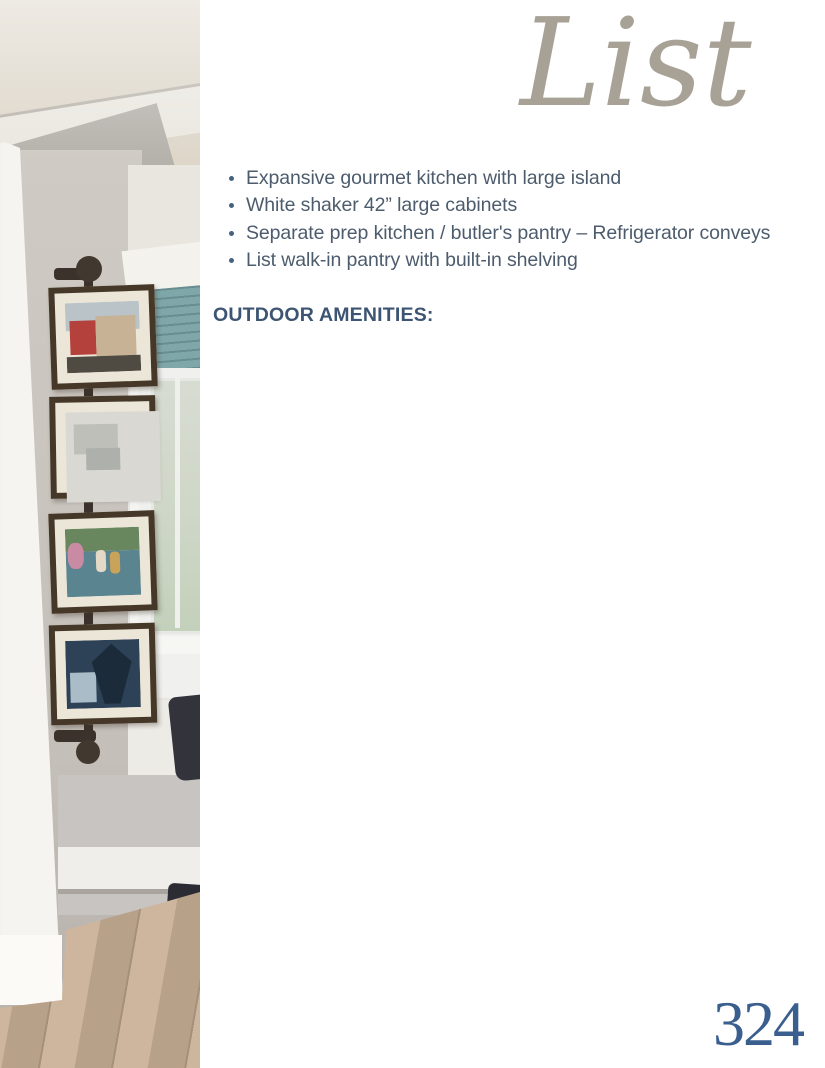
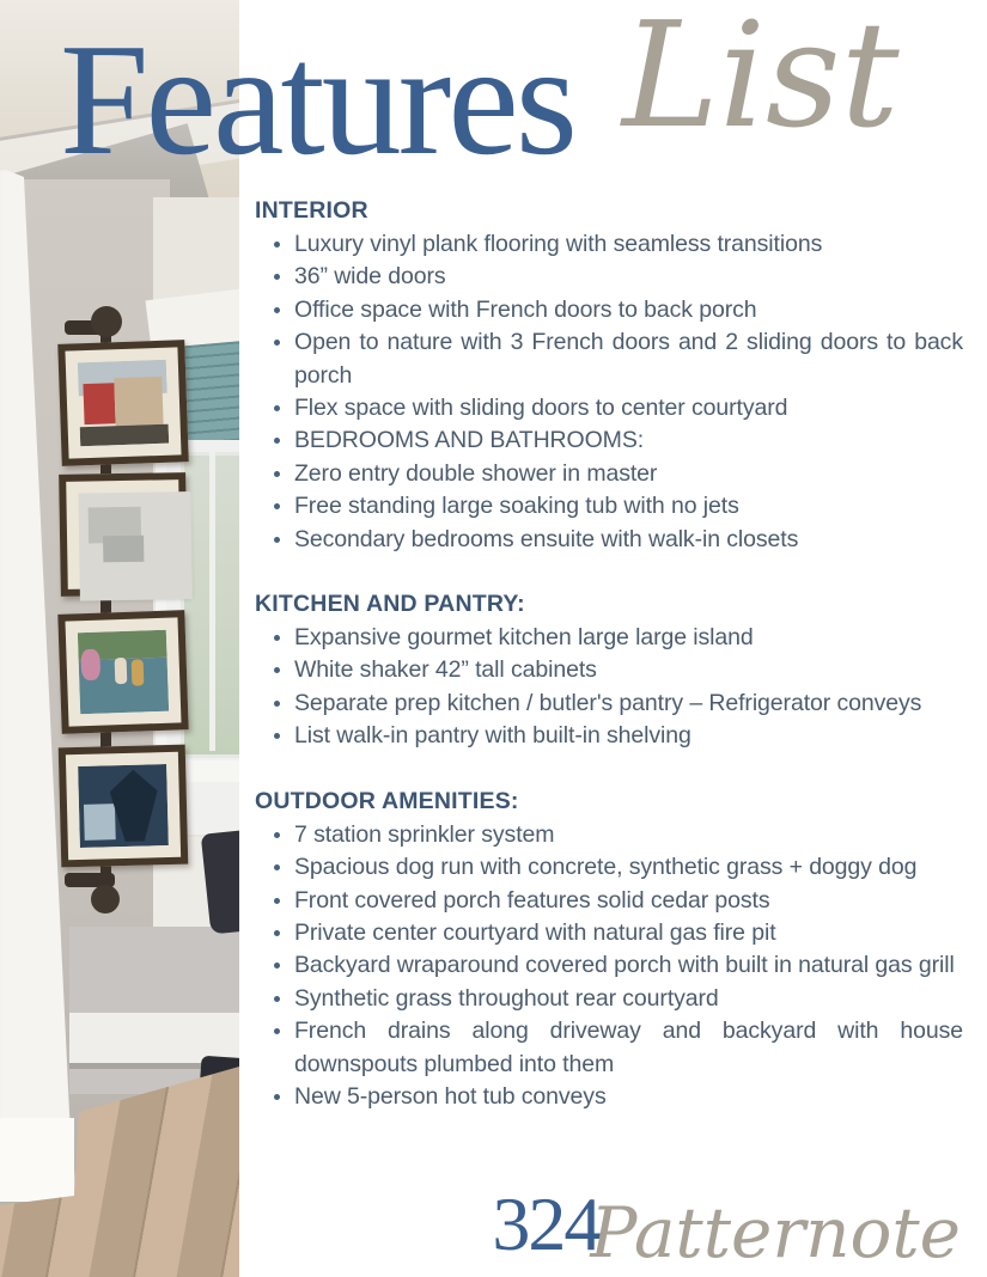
+ Features
  List
+ INTERIOR
+ Luxury vinyl plank flooring with seamless transitions
+ 36” wide doors
+ Office space with French doors to back porch
+ Open to nature with 3 French doors and 2 sliding doors to back porch
+ Flex space with sliding doors to center courtyard
+ BEDROOMS AND BATHROOMS:
+ Zero entry double shower in master
+ Free standing large soaking tub with no jets
+ Secondary bedrooms ensuite with walk-in closets
+ KITCHEN AND PANTRY:
- Expansive gourmet kitchen with large island
+ Expansive gourmet kitchen large large island
- White shaker 42” large cabinets
+ White shaker 42” tall cabinets
  Separate prep kitchen / butler's pantry – Refrigerator conveys
  List walk-in pantry with built-in shelving
  OUTDOOR AMENITIES:
+ 7 station sprinkler system
+ Spacious dog run with concrete, synthetic grass + doggy dog
+ Front covered porch features solid cedar posts
+ Private center courtyard with natural gas fire pit
+ Backyard wraparound covered porch with built in natural gas grill
+ Synthetic grass throughout rear courtyard
+ French drains along driveway and backyard with house downspouts plumbed into them
+ New 5-person hot tub conveys
  324
+ Patternote
